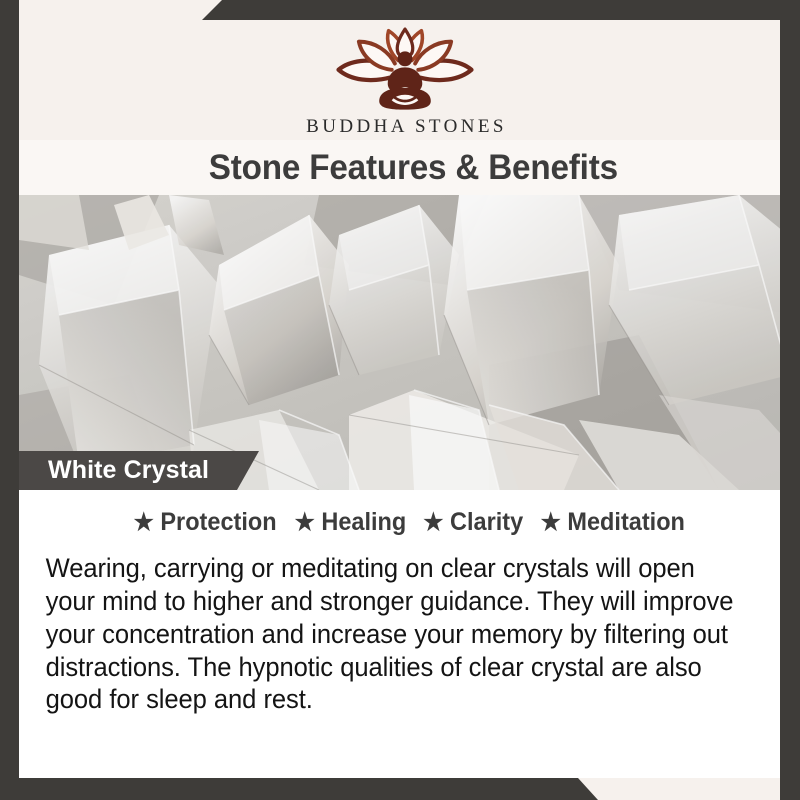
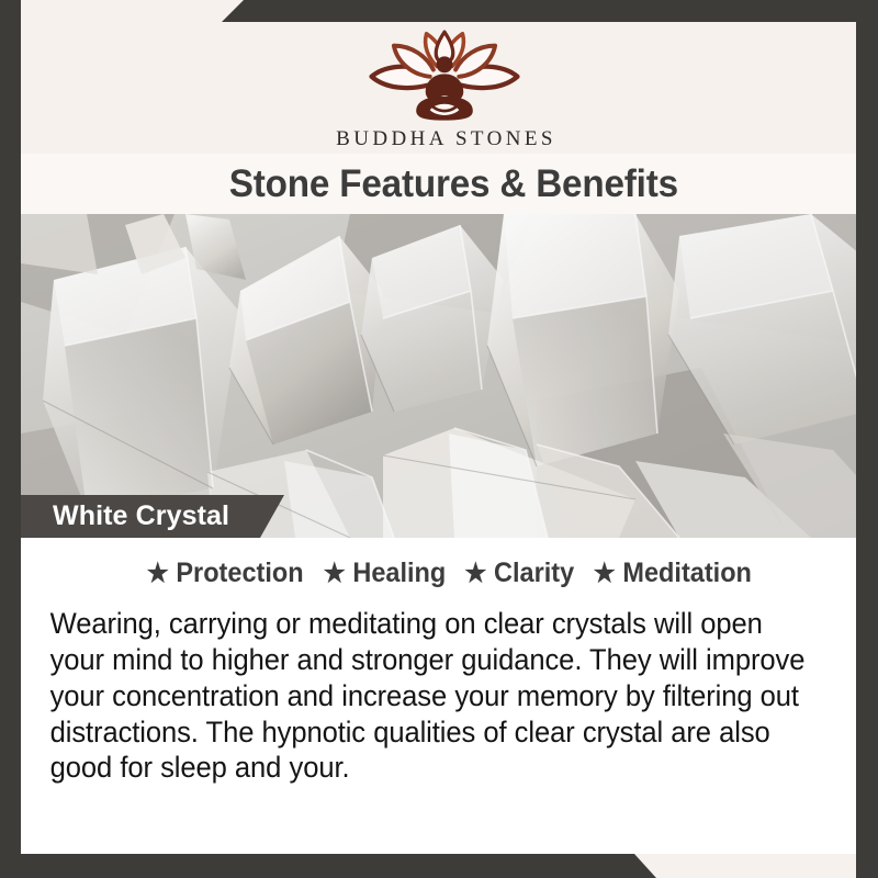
  BUDDHA STONES
  Stone Features & Benefits
  White Crystal
  ★
  Protection
  ★
  Healing
  ★
  Clarity
  ★
  Meditation
- Wearing, carrying or meditating on clear crystals will open your mind to higher and stronger guidance. They will improve your concentration and increase your memory by filtering out distractions. The hypnotic qualities of clear crystal are also good for sleep and rest.
+ Wearing, carrying or meditating on clear crystals will open your mind to higher and stronger guidance. They will improve your concentration and increase your memory by filtering out distractions. The hypnotic qualities of clear crystal are also good for sleep and your.
